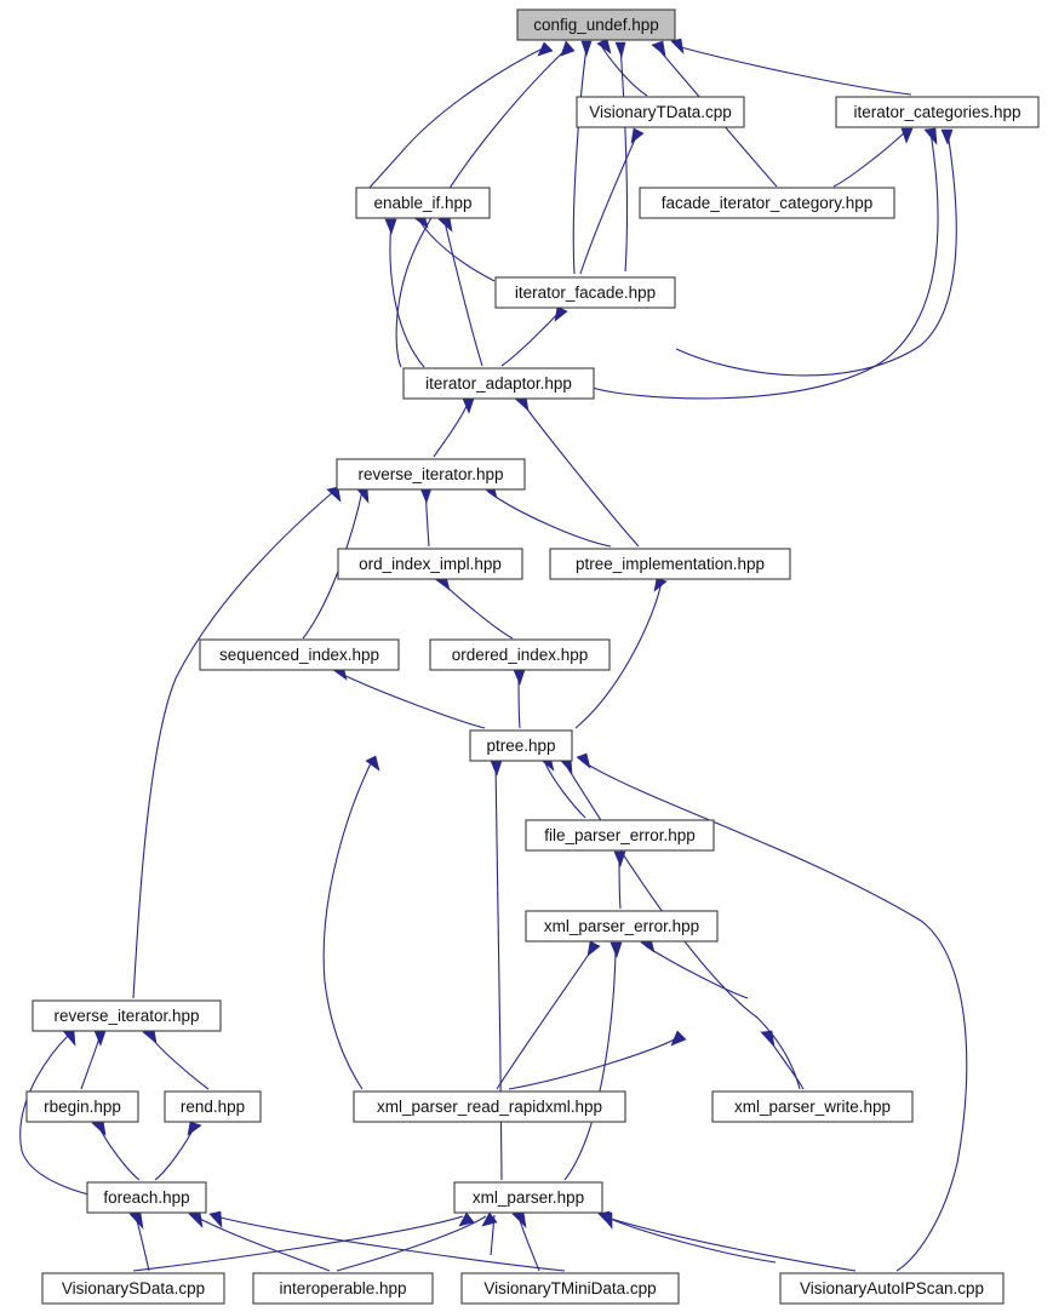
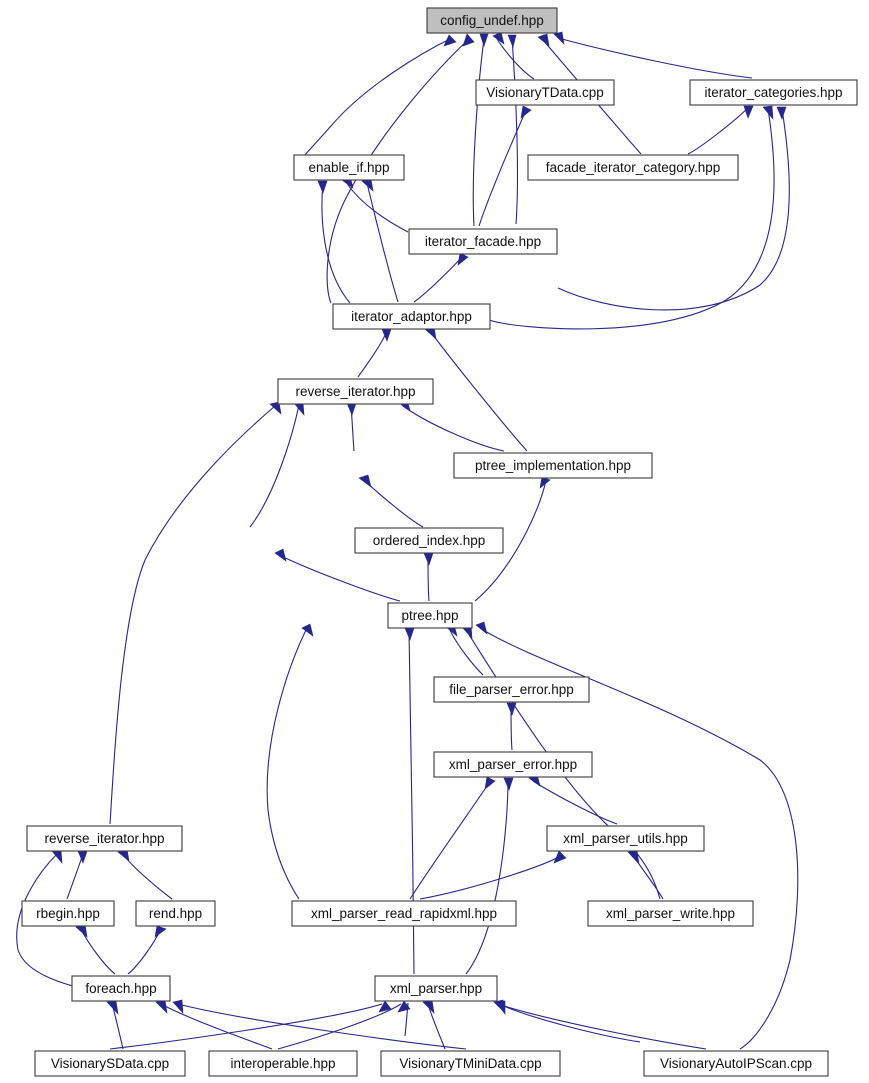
  config_undef.hpp
  VisionaryTData.cpp
  iterator_categories.hpp
  enable_if.hpp
  facade_iterator_category.hpp
  iterator_facade.hpp
  iterator_adaptor.hpp
  reverse_iterator.hpp
- ord_index_impl.hpp
  ptree_implementation.hpp
- sequenced_index.hpp
  ordered_index.hpp
  ptree.hpp
  file_parser_error.hpp
  xml_parser_error.hpp
  reverse_iterator.hpp
+ xml_parser_utils.hpp
  rbegin.hpp
  rend.hpp
  xml_parser_read_rapidxml.hpp
  xml_parser_write.hpp
  foreach.hpp
  xml_parser.hpp
  VisionarySData.cpp
  interoperable.hpp
  VisionaryTMiniData.cpp
  VisionaryAutoIPScan.cpp
